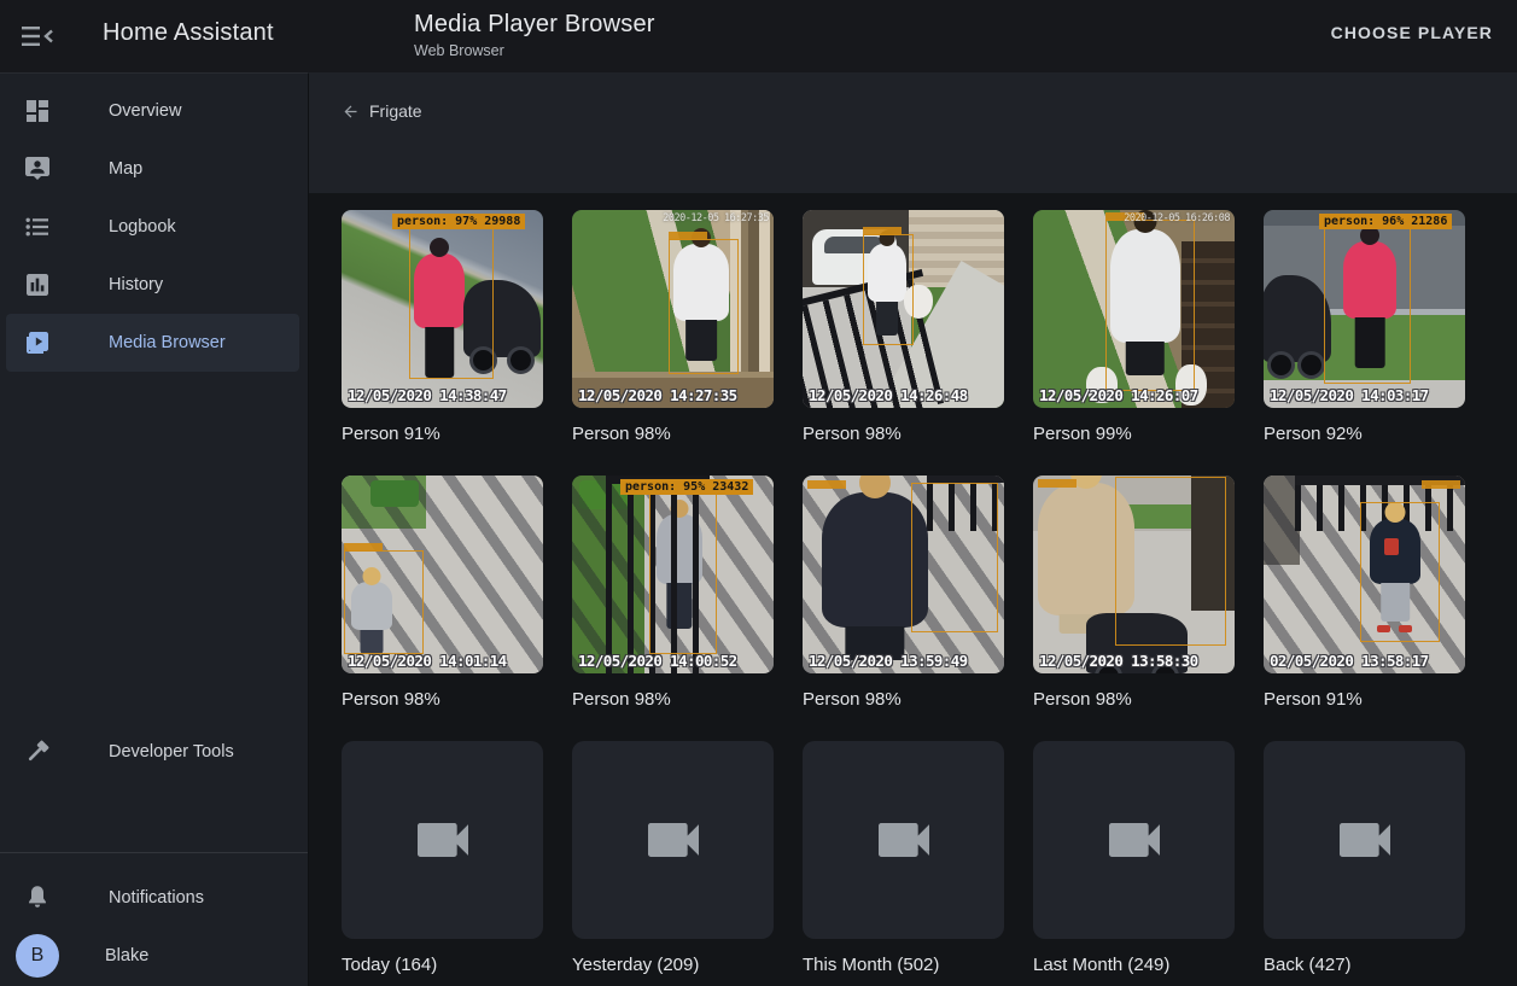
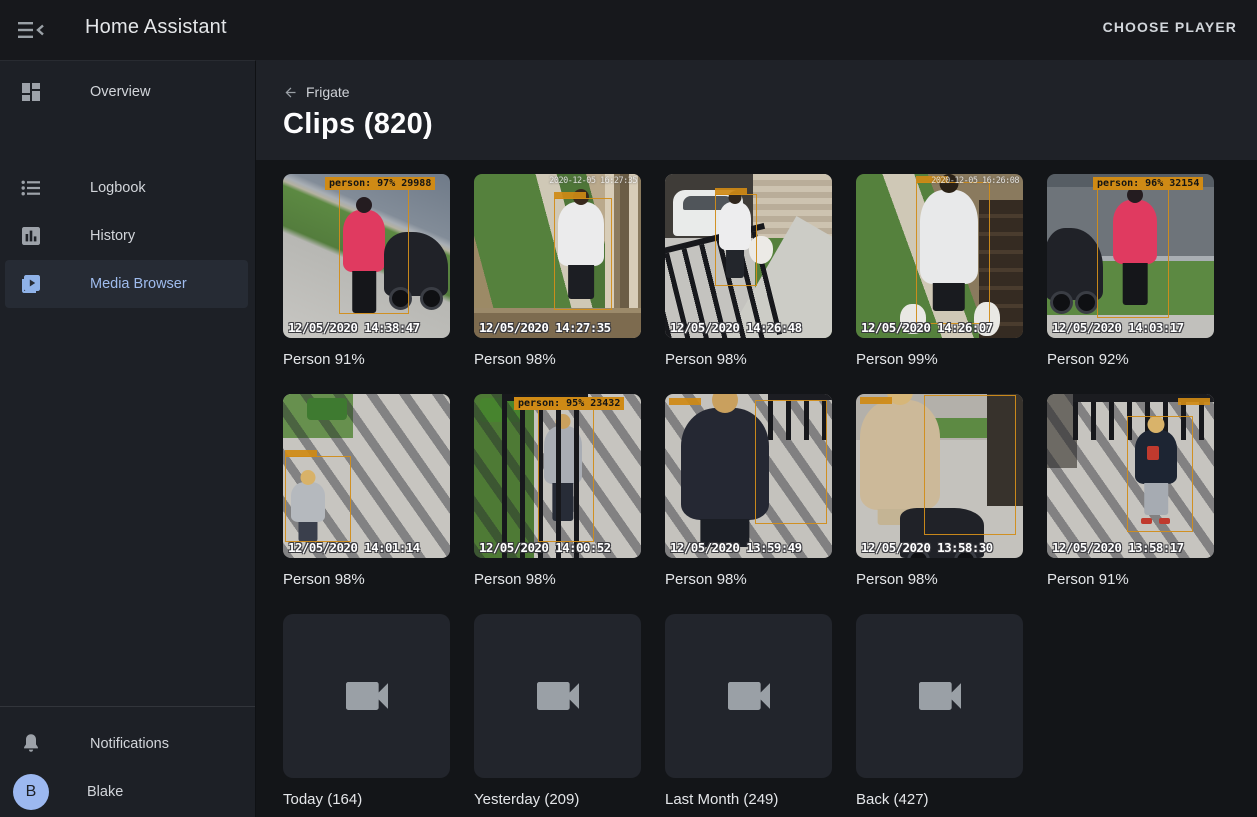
  Home Assistant
- Media Player Browser
- Web Browser
  CHOOSE PLAYER
  Overview
- Map
  Logbook
  History
  Media Browser
- Developer Tools
  Notifications
  B
  Blake
  Frigate
+ Clips (820)
  person: 97% 29988
  12/05/2020 14:38:47
  Person 91%
  2020-12-05 16:27:35
  12/05/2020 14:27:35
  Person 98%
  12/05/2020 14:26:48
  Person 98%
  2020-12-05 16:26:08
  12/05/2020 14:26:07
  Person 99%
- person: 96% 21286
+ person: 96% 32154
  12/05/2020 14:03:17
  Person 92%
  12/05/2020 14:01:14
  Person 98%
  person: 95% 23432
  12/05/2020 14:00:52
  Person 98%
  12/05/2020 13:59:49
  Person 98%
  12/05/2020 13:58:30
  Person 98%
- 02/05/2020 13:58:17
+ 12/05/2020 13:58:17
  Person 91%
  Today (164)
  Yesterday (209)
- This Month (502)
  Last Month (249)
  Back (427)
